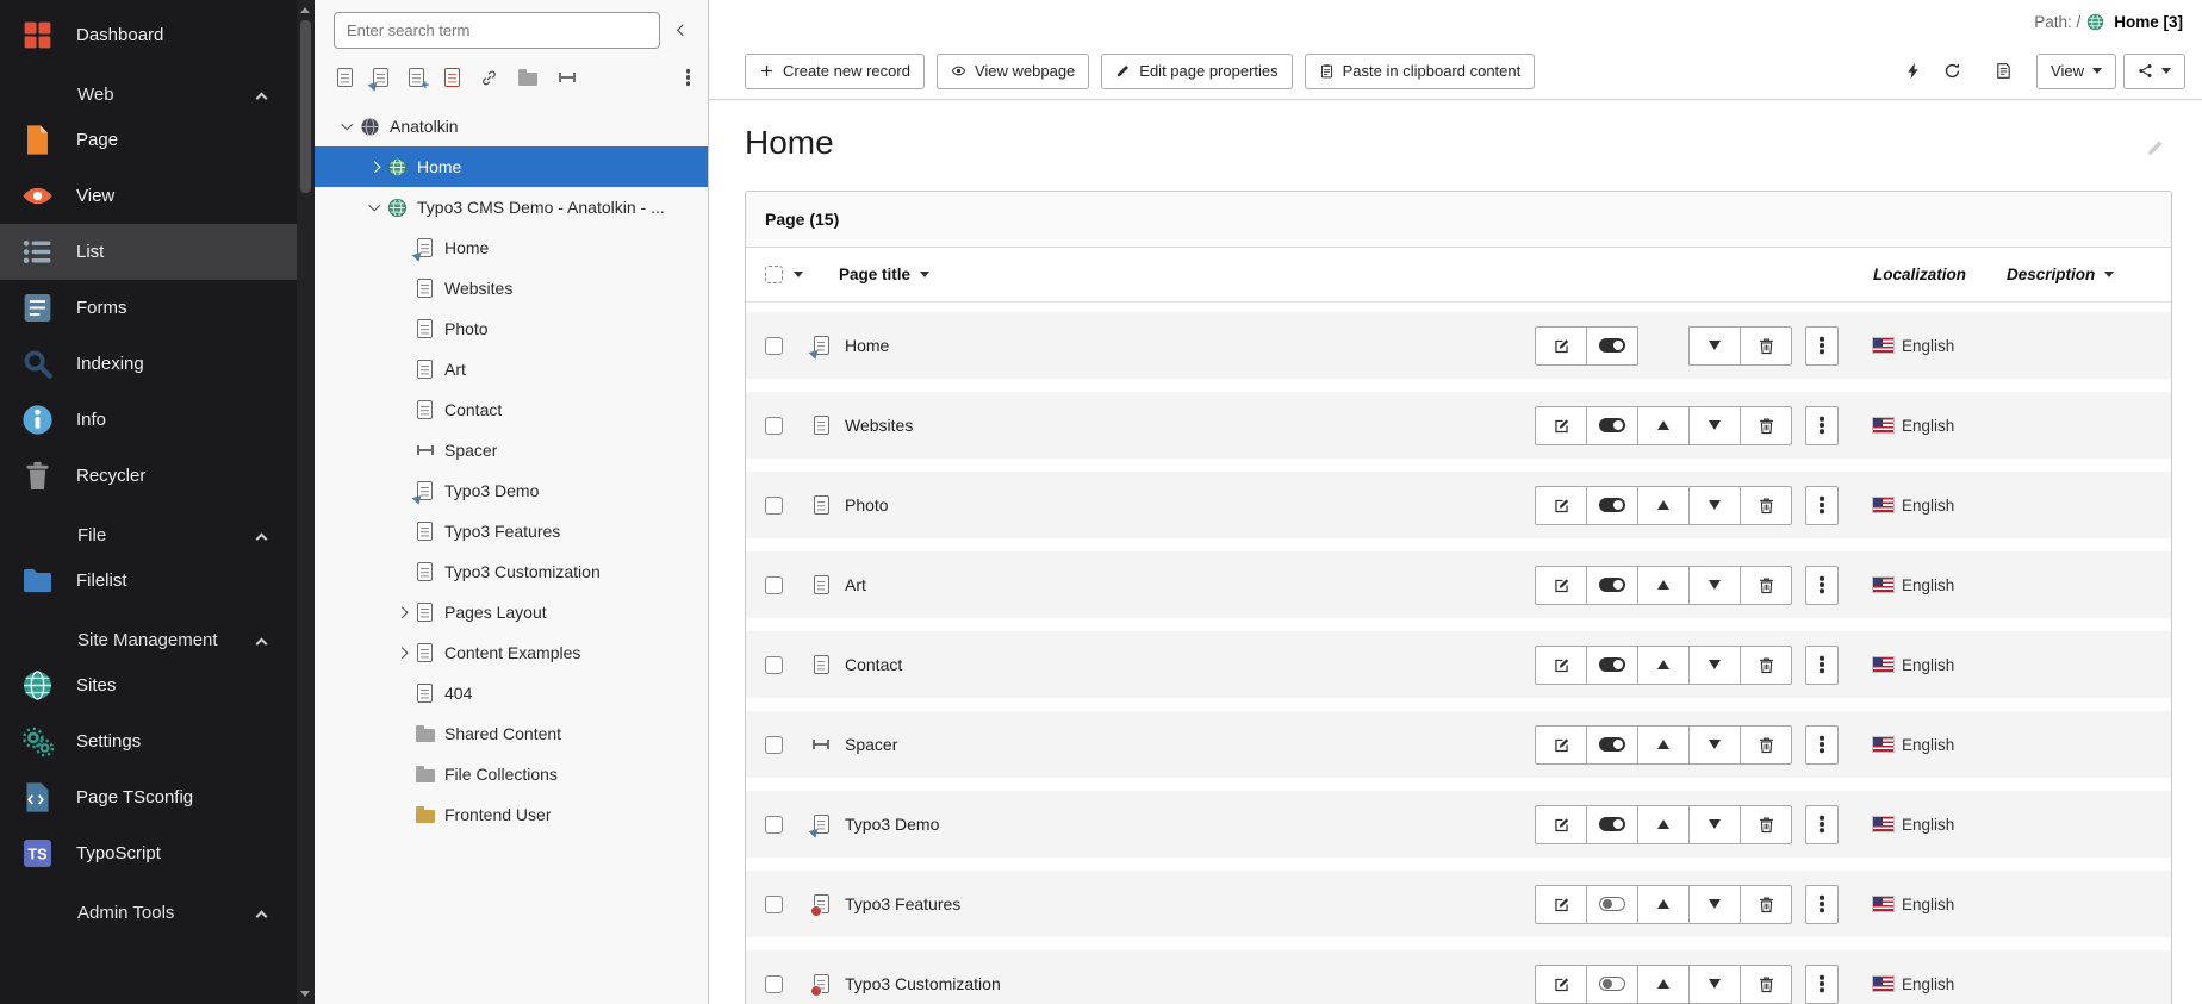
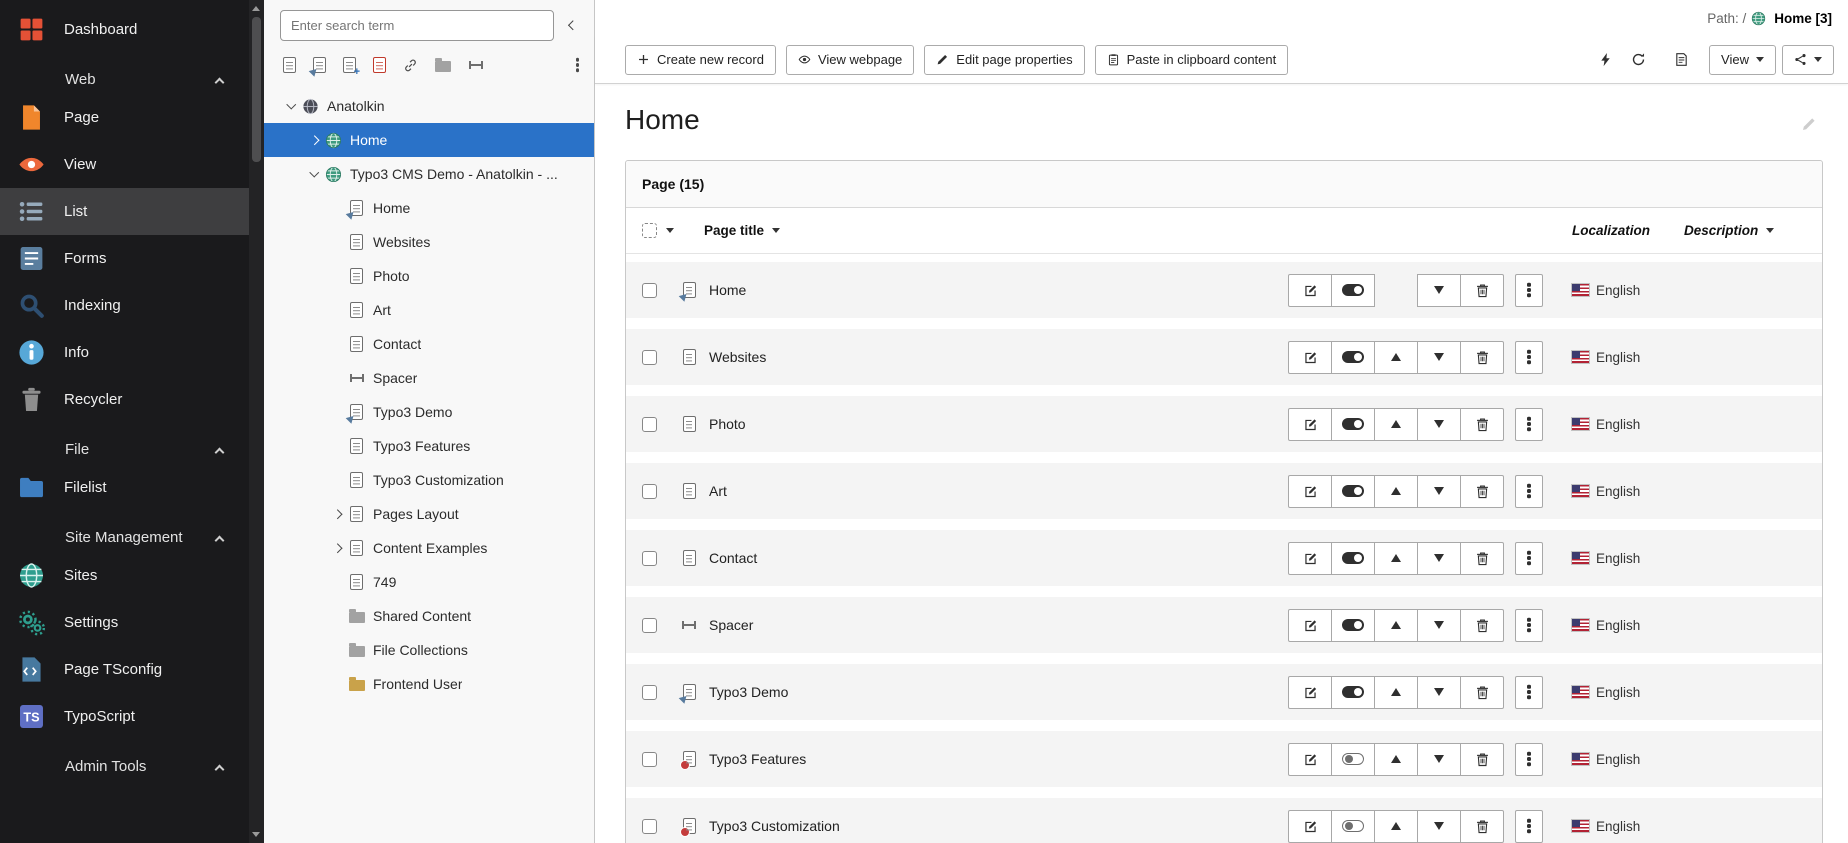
  Dashboard
  Web
  Page
  View
  List
  Forms
  Indexing
  Info
  Recycler
  File
  Filelist
  Site Management
  Sites
  Settings
  Page TSconfig
  TS
  TypoScript
  Admin Tools
  Enter search term
  Anatolkin
  Home
  Typo3 CMS Demo - Anatolkin - ...
  Home
  Websites
  Photo
  Art
  Contact
  Spacer
  Typo3 Demo
  Typo3 Features
  Typo3 Customization
  Pages Layout
  Content Examples
- 404
+ 749
  Shared Content
  File Collections
  Frontend User
  Path: /
  Home [3]
  Create new record
  View webpage
  Edit page properties
  Paste in clipboard content
  View
  Home
  Page (15)
  Page title
  Localization
  Description
  Home
  English
  Websites
  English
  Photo
  English
  Art
  English
  Contact
  English
  Spacer
  English
  Typo3 Demo
  English
  Typo3 Features
  English
  Typo3 Customization
  English
